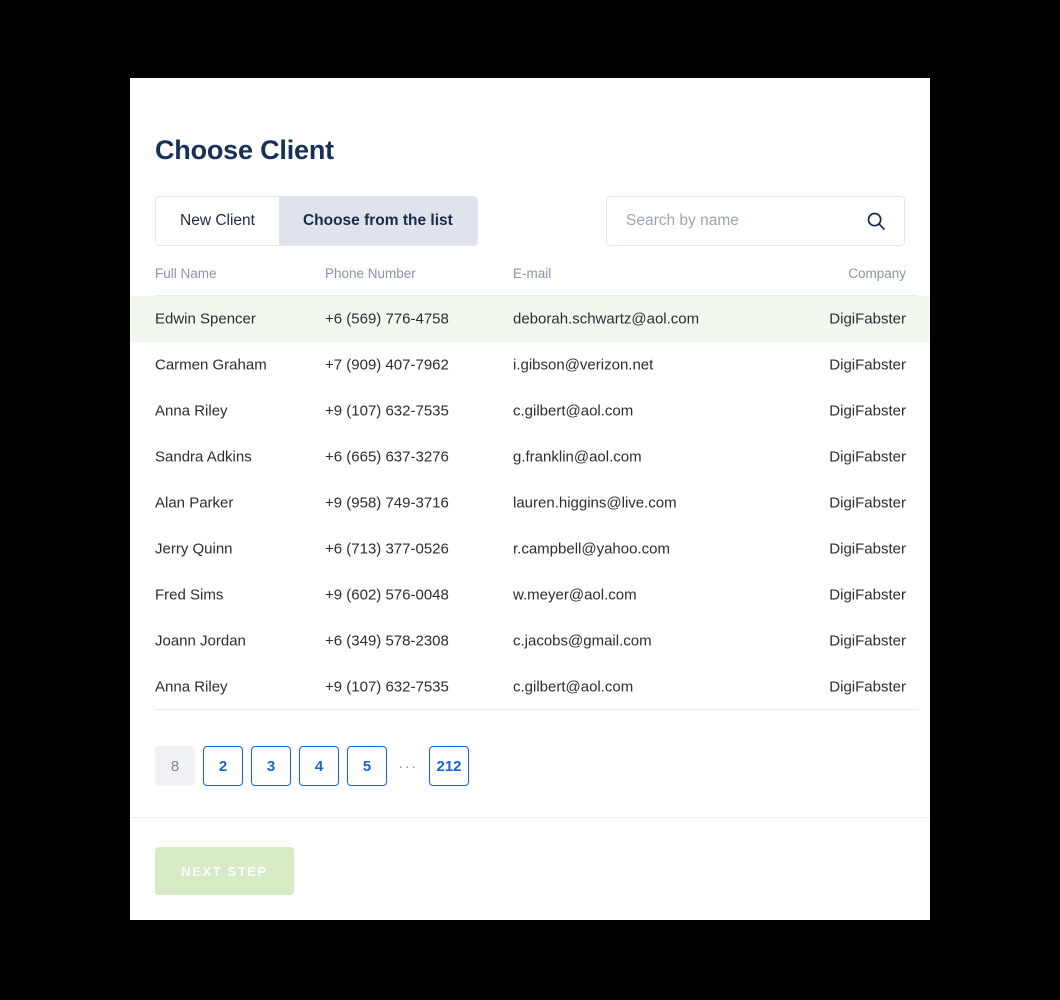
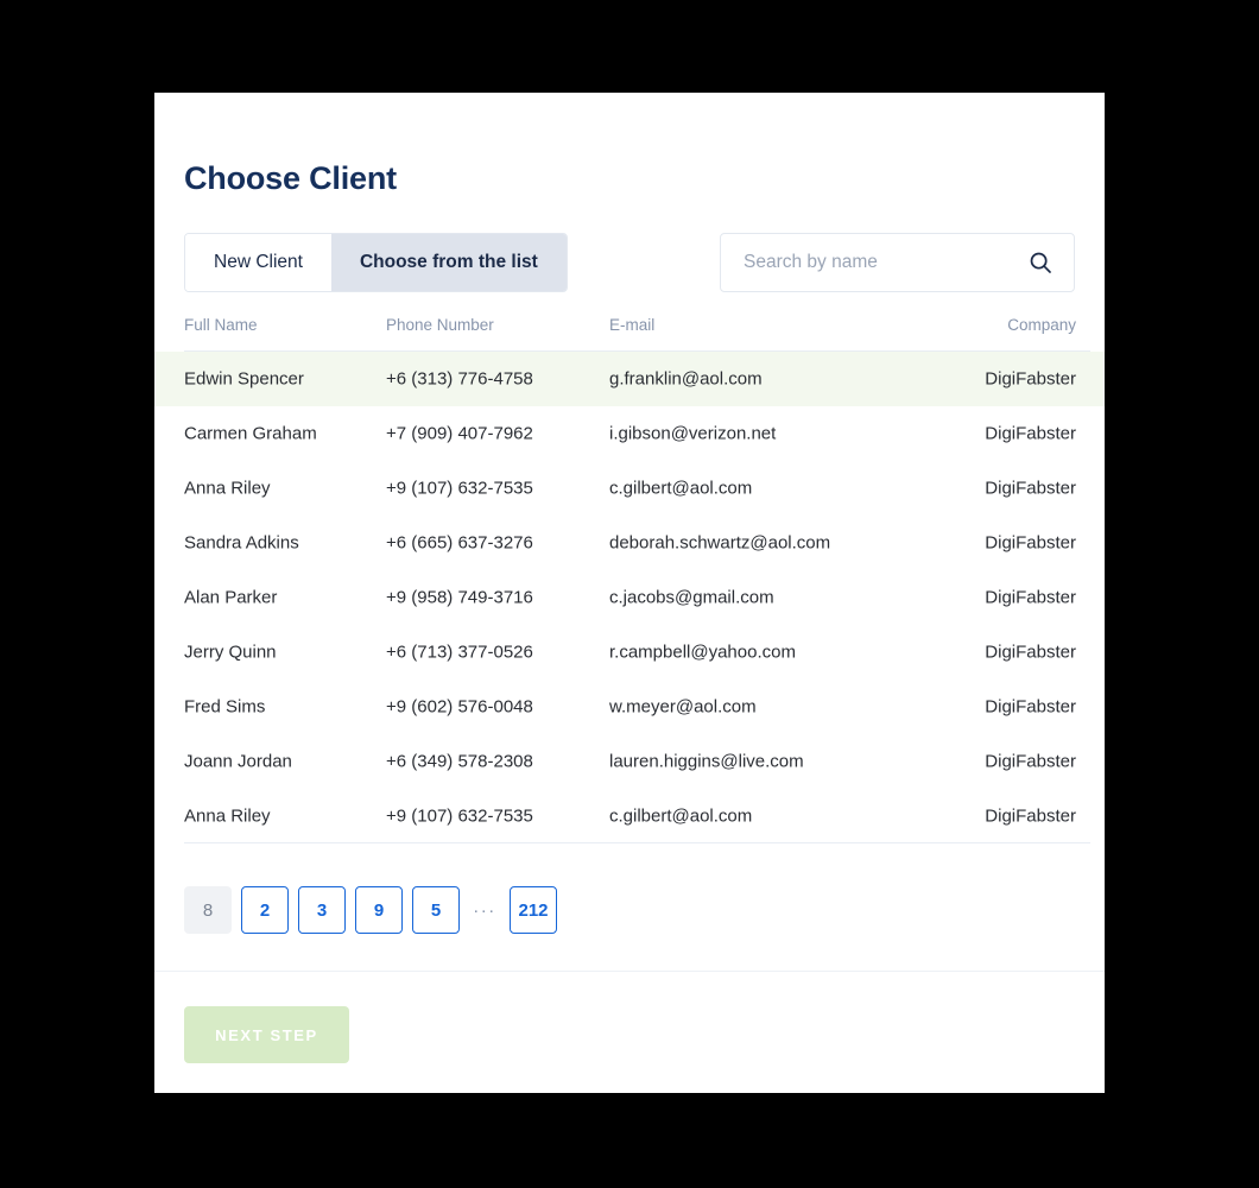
  Choose Client
  New Client
  Choose from the list
  Search by name
  Full Name
  Phone Number
  E-mail
  Company
  Edwin Spencer
- +6 (569) 776-4758
+ +6 (313) 776-4758
- deborah.schwartz@aol.com
+ g.franklin@aol.com
  DigiFabster
  Carmen Graham
  +7 (909) 407-7962
  i.gibson@verizon.net
  DigiFabster
  Anna Riley
  +9 (107) 632-7535
  c.gilbert@aol.com
  DigiFabster
  Sandra Adkins
  +6 (665) 637-3276
- g.franklin@aol.com
+ deborah.schwartz@aol.com
  DigiFabster
  Alan Parker
  +9 (958) 749-3716
- lauren.higgins@live.com
+ c.jacobs@gmail.com
  DigiFabster
  Jerry Quinn
  +6 (713) 377-0526
  r.campbell@yahoo.com
  DigiFabster
  Fred Sims
  +9 (602) 576-0048
  w.meyer@aol.com
  DigiFabster
  Joann Jordan
  +6 (349) 578-2308
- c.jacobs@gmail.com
+ lauren.higgins@live.com
  DigiFabster
  Anna Riley
  +9 (107) 632-7535
  c.gilbert@aol.com
  DigiFabster
  8
  2
  3
- 4
+ 9
  5
  ···
  212
  NEXT STEP
